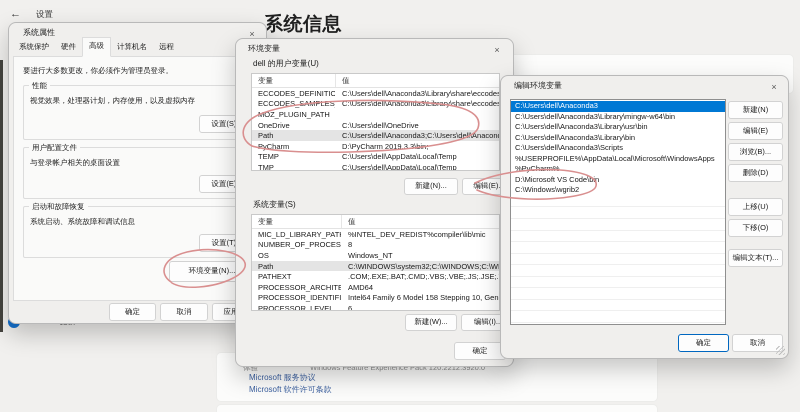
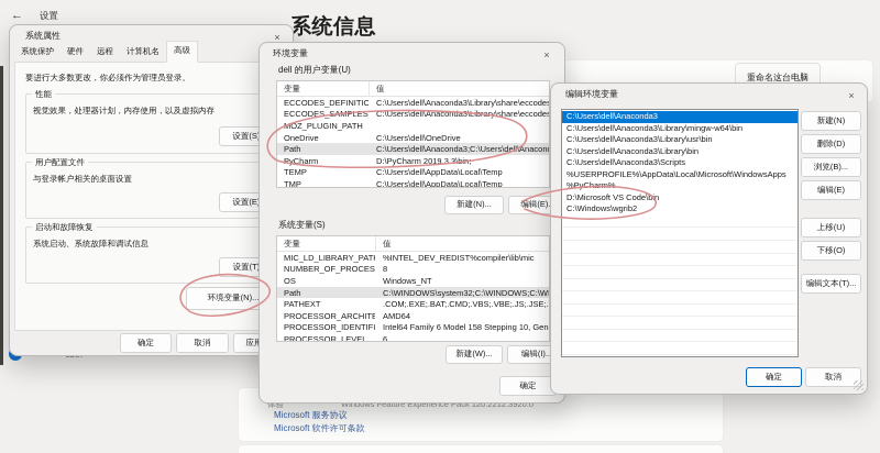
  ←
  设置
  系统信息
+ 重命名这台电脑
  体验
  Windows Feature Experience Pack 120.2212.3920.0
  Microsoft 服务协议
  Microsoft 软件许可条款
  系统属性
  ×
  系统保护
  硬件
- 高级
+ 远程
  计算机名
- 远程
+ 高级
  要进行大多数更改，你必须作为管理员登录。
  性能
  视觉效果，处理器计划，内存使用，以及虚拟内存
  用户配置文件
  与登录帐户相关的桌面设置
  启动和故障恢复
  系统启动、系统故障和调试信息
  环境变量(N)..
  确定
  取消
  环境变量
  ×
  dell 的用户变量(U)
  变量
  值
  ECCODES_DEFINITIO
  C:\Users\dell\Anaconda3\Library\share\eccodes
  C:\Users\dell\Anaconda3\Ly\share\eccodes
  OZ_PLUGIN_PATH
  OneDrive
  C:\Users\dell\OneDrive
  Path
  C:\Users\dell\Anaconda3;C:\Users\delAnacon
  PyCharm
  D:\PyCharm 2019.3.3\bi
  TEMP
  C:\Users\dell\AppData\Local\Temp
  TMP
  C:\Users\dell\AppData\Local\Temp
  新建(N)...
  系统变量(S)
  变量
  值
  MIC_LD_LIBRARY_PAT
  %INTEL_DEV_REDIST%compiler\lib\mic
  NUMBER_OF_PROCES
  8
  OS
  Windows_NT
  Path
  C:\WINDOWS\system32;C:\WINDOWS;C:\W
  PATHEXT
  .COM;.EXE;.BAT;.CMD;.VBS;.VBE;.JS;.JSE;.
  PROCESSOR_ARCHITE
  AMD64
  PROCESSOR_IDENTIFI
  Intel64 Family 6 Model 158 Stepping 10, Gen
  PROCESSOR_LEVEL
  6
  新建(W)...
  编辑(I).
  确定
  编辑环境变量
  ×
  C:\Users\dell\Anaconda3
  C:\Users\dell\Anaconda3\Library\mingw-w64\bin
  C:\Users\dell\Anaconda3\Library\usr\bin
  C:\Users\dell\Anaconda3\Library\bin
  C:\Users\dell\Anaconda3\Scripts
  %USERPROFILE%\AppData\Local\Microsoft\WindowsApps
  %PyCha%
  D:\Microsoft VS Code\bn
  C:\Windows\wgrib2
  新建(N)
- 编辑(E)
+ 删除(D)
  浏览(B)...
- 删除(D)
+ 编辑(E)
  上移(U)
  下移(O)
  编辑文本(T)...
  确定
  取消
